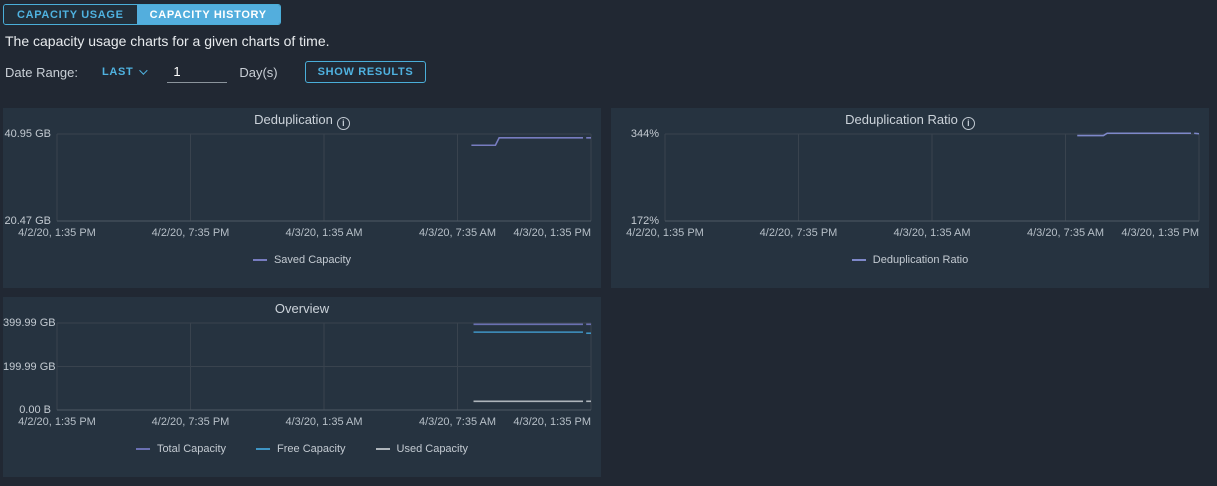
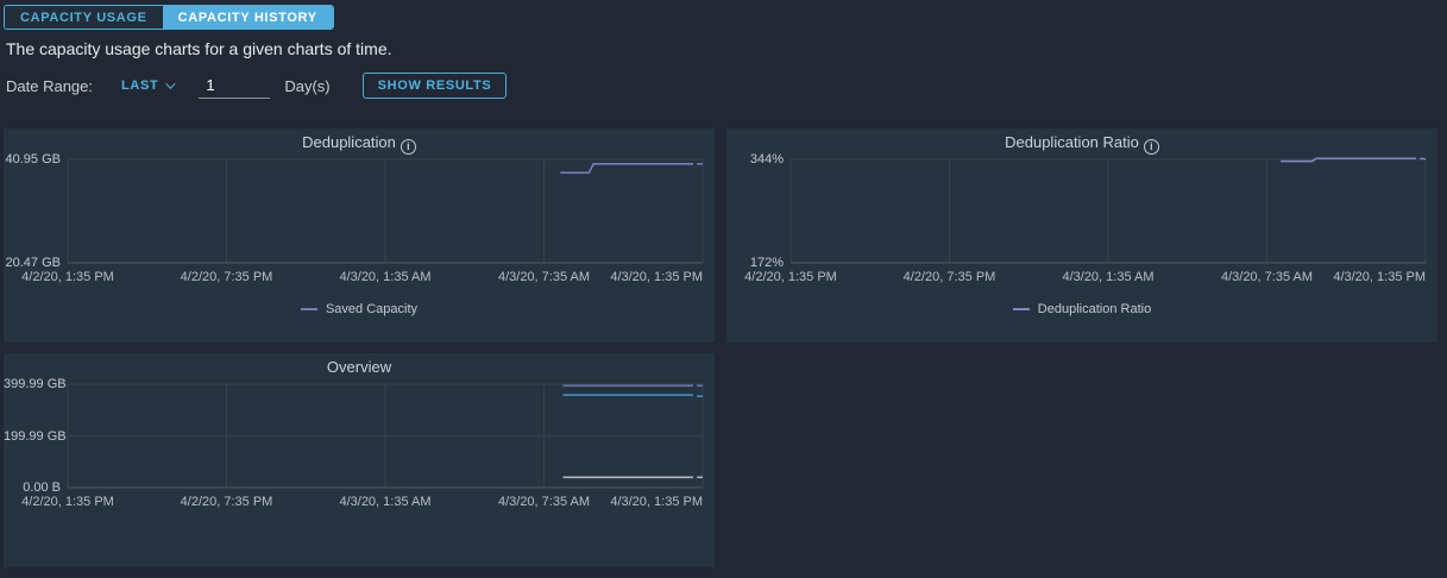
  CAPACITY USAGE
  CAPACITY HISTORY
  The capacity usage charts for a given charts of time.
  Date Range:
  LAST
  1
  Day(s)
  SHOW RESULTS
  Deduplication i
  40.95 GB
  20.47 GB
  4/2/20, 1:35 PM
  4/2/20, 7:35 PM
  4/3/20, 1:35 AM
  4/3/20, 7:35 AM
  4/3/20, 1:35 PM
  Saved Capacity
  Deduplication Ratio i
  344%
  172%
  4/2/20, 1:35 PM
  4/2/20, 7:35 PM
  4/3/20, 1:35 AM
  4/3/20, 7:35 AM
  4/3/20, 1:35 PM
  Deduplication Ratio
  Overview
  399.99 GB
  199.99 GB
  0.00 B
  4/2/20, 1:35 PM
  4/2/20, 7:35 PM
  4/3/20, 1:35 AM
  4/3/20, 7:35 AM
  4/3/20, 1:35 PM
- Total Capacity
- Free Capacity
- Used Capacity
